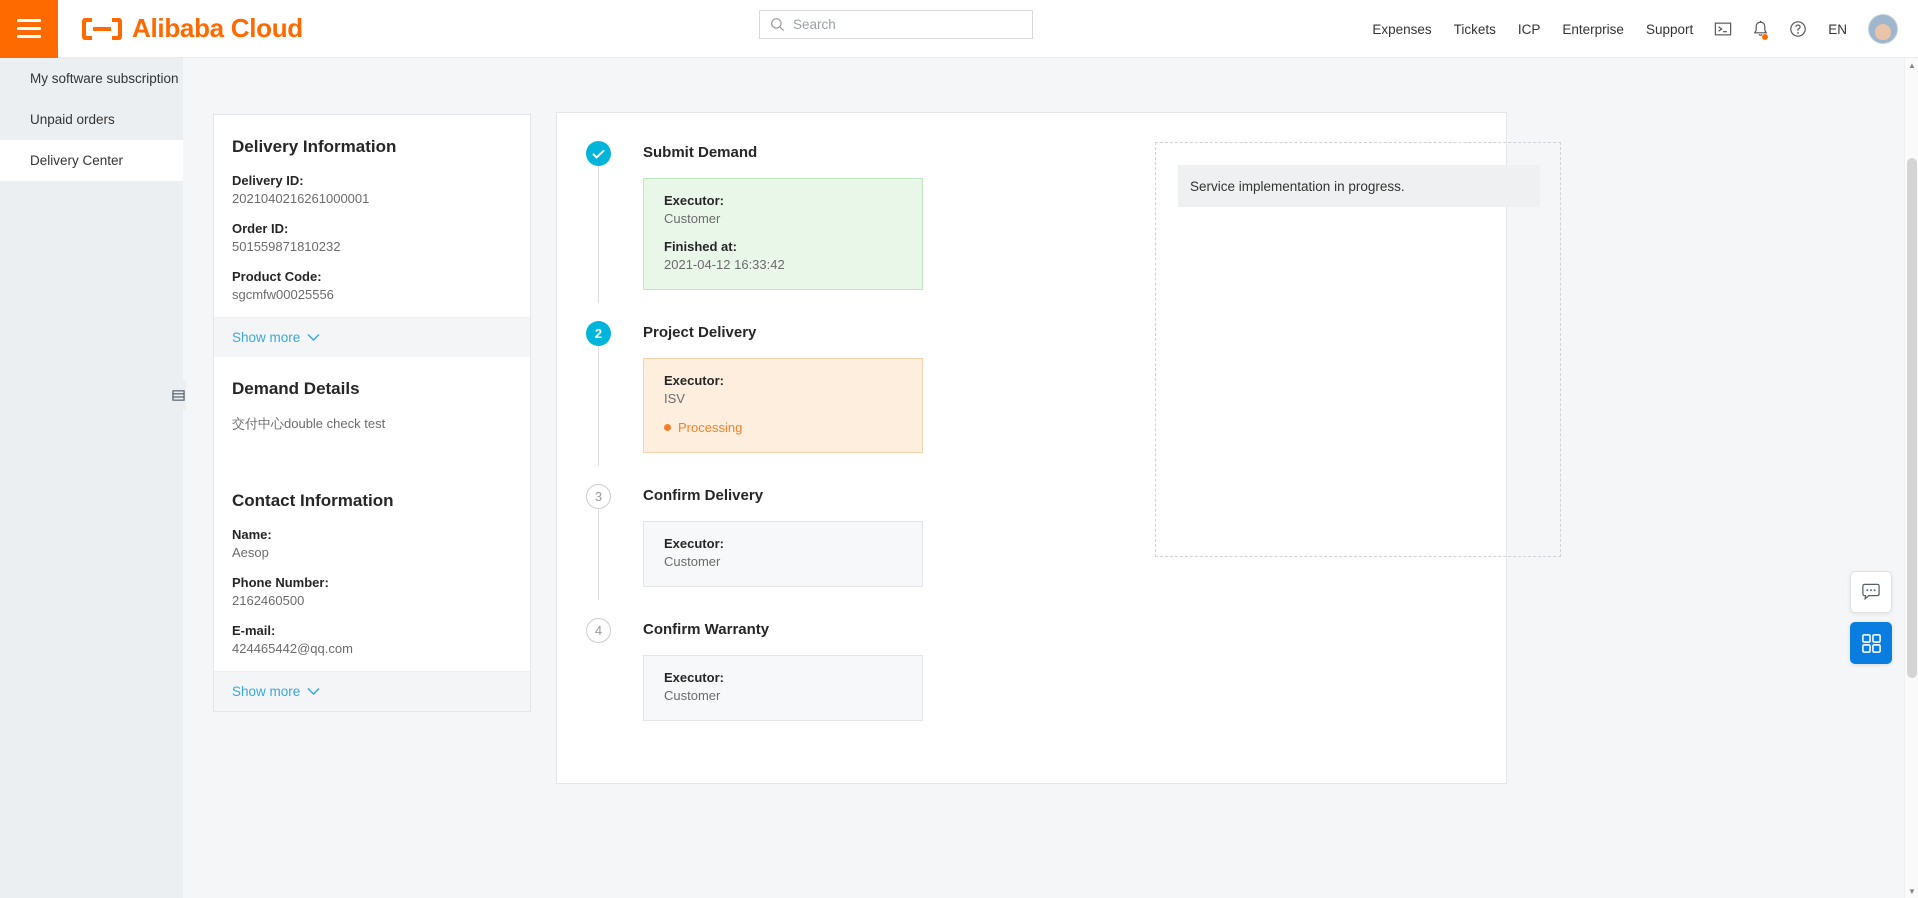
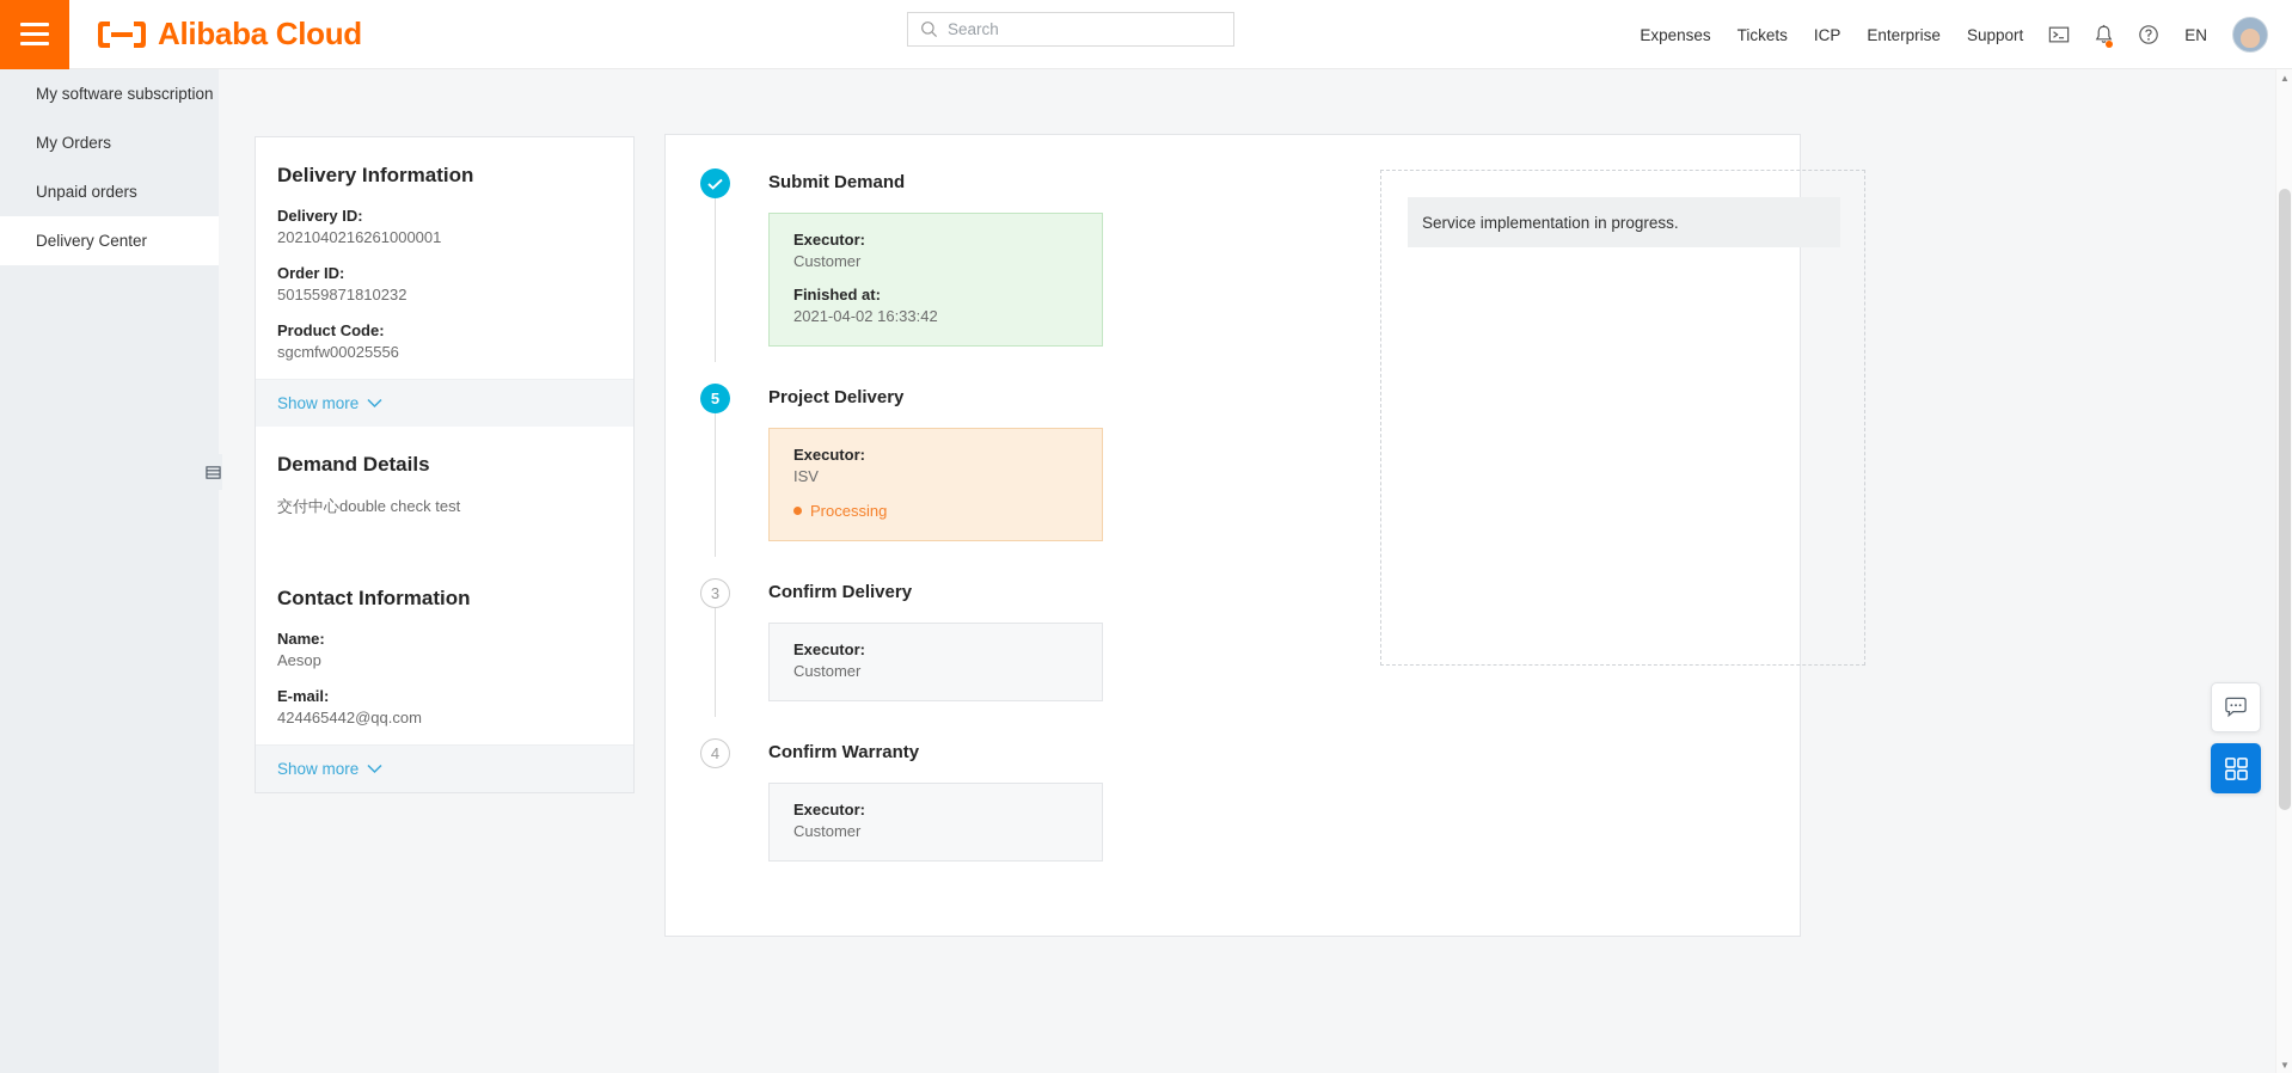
  Alibaba Cloud
  Search
  Expenses
  Tickets
  ICP
  Enterprise
  Support
  EN
  My software subscription
+ My Orders
  Unpaid orders
  Delivery Center
  Delivery Information
  Delivery ID:
  2021040216261000001
  Order ID:
  501559871810232
  Product Code:
  sgcmfw00025556
  Show more
  Demand Details
  交付中心double check test
  Contact Information
  Name:
  Aesop
- Phone Number:
- 2162460500
  E-mail:
  424465442@qq.com
  Show more
  Submit Demand
  Executor:
  Customer
  Finished at:
- 2021-04-12 16:33:42
+ 2021-04-02 16:33:42
- 2
+ 5
  Project Delivery
  Executor:
  ISV
  Processing
  3
  Confirm Delivery
  Executor:
  Customer
  4
  Confirm Warranty
  Executor:
  Customer
  Service implementation in progress.
  ▲
  ▼
